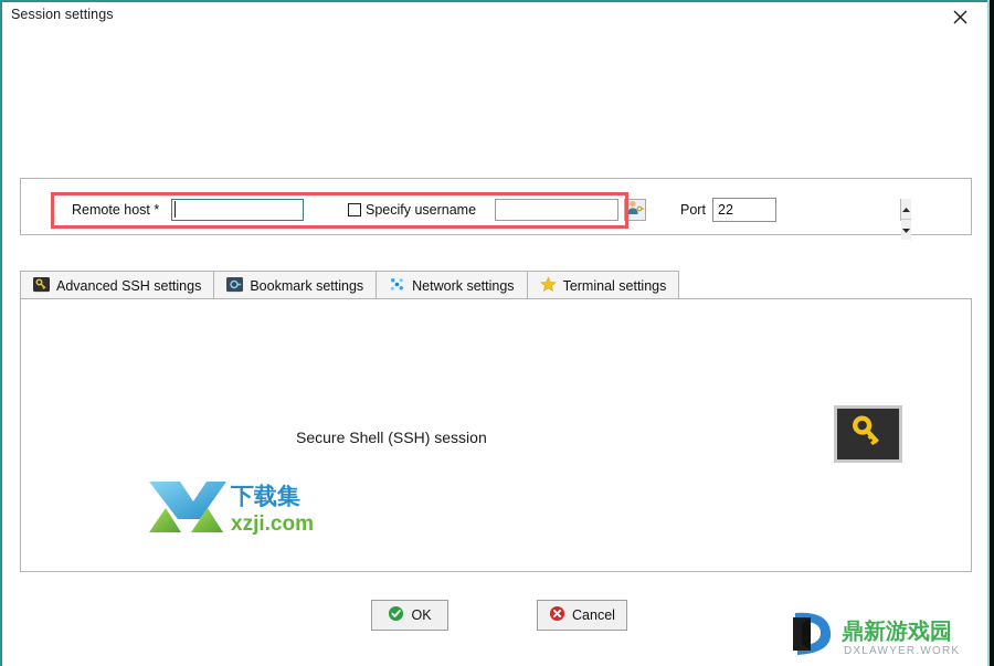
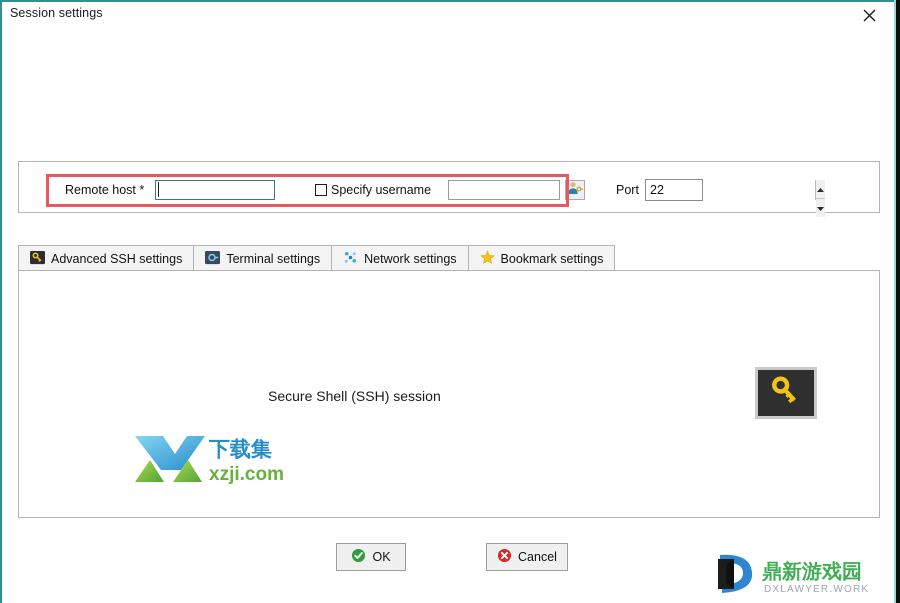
  Session settings
  Remote host *
  Specify username
  Port
  22
  Advanced SSH settings
- Bookmark settings
+ Terminal settings
  Network settings
- Terminal settings
+ Bookmark settings
  Secure Shell (SSH) session
  下载集
  xzji.com
  鼎新游戏园
  DXLAWYER.WORK
  OK
  Cancel
